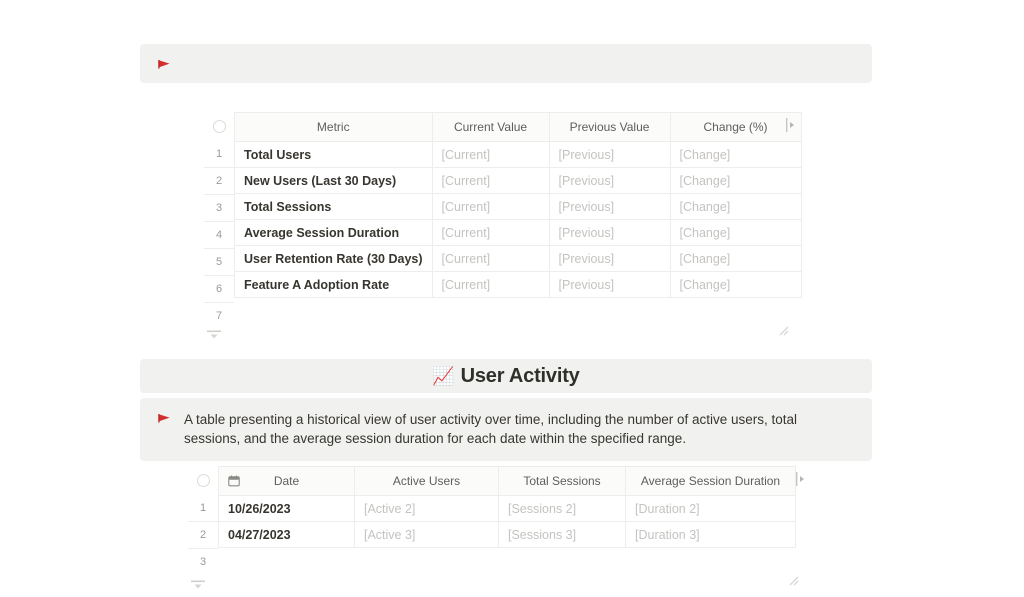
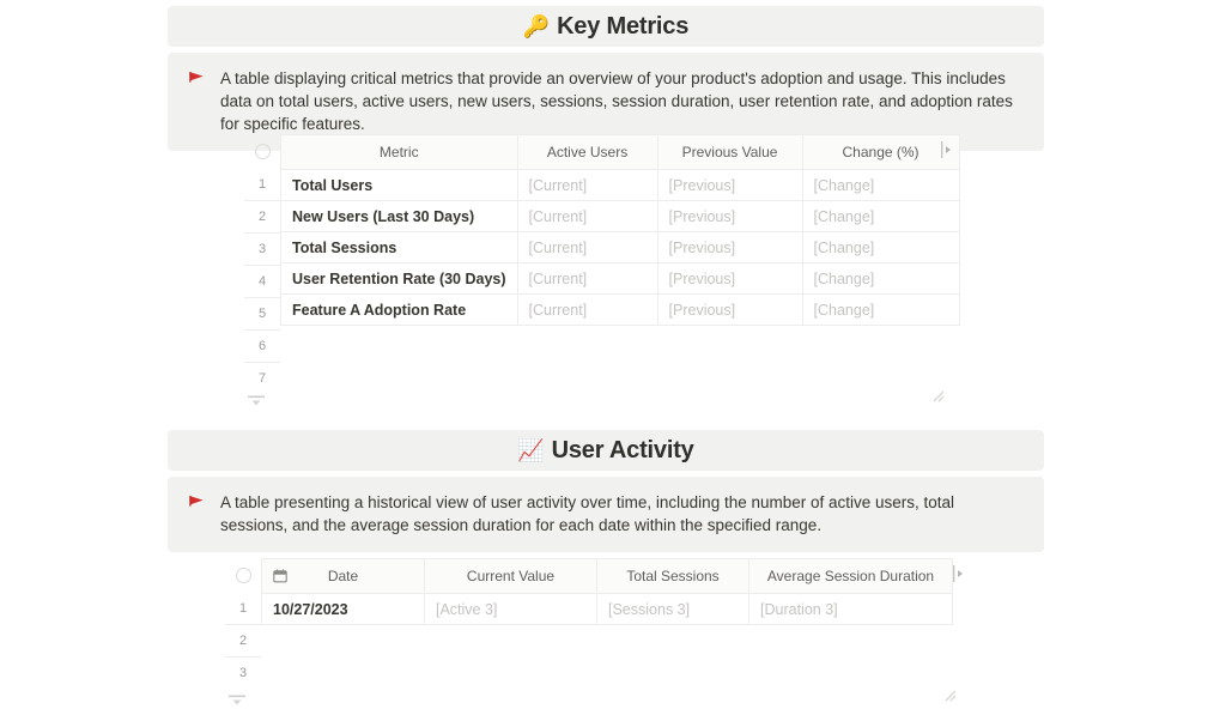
+ 🔑
+ Key Metrics
+ A table displaying critical metrics that provide an overview of your product's adoption and usage. This includes data on total users, active users, new users, sessions, session duration, user retention rate, and adoption rates for specific features.
  1
  2
  3
  4
  5
  6
  7
- Metric	Current Value	Previous Value	Change (%)
+ Metric	Active Users	Previous Value	Change (%)
  Total Users	[Current]	[Previous]	[Change]
  New Users (Last 30 Days)	[Current]	[Previous]	[Change]
  Total Sessions	[Current]	[Previous]	[Change]
- Average Session Duration	[Current]	[Previous]	[Change]
  User Retention Rate (30 Days)	[Current]	[Previous]	[Change]
  Feature A Adoption Rate	[Current]	[Previous]	[Change]
  📈
  User Activity
  A table presenting a historical view of user activity over time, including the number of active users, total sessions, and the average session duration for each date within the specified range.
  1
  2
  3
- Date	Active Users	Total Sessions	Average Session Duration
+ Date	Current Value	Total Sessions	Average Session Duration
- 10/26/2023	[Active 2]	[Sessions 2]	[Duration 2]
- 04/27/2023	[Active 3]	[Sessions 3]	[Duration 3]
+ 10/27/2023	[Active 3]	[Sessions 3]	[Duration 3]
